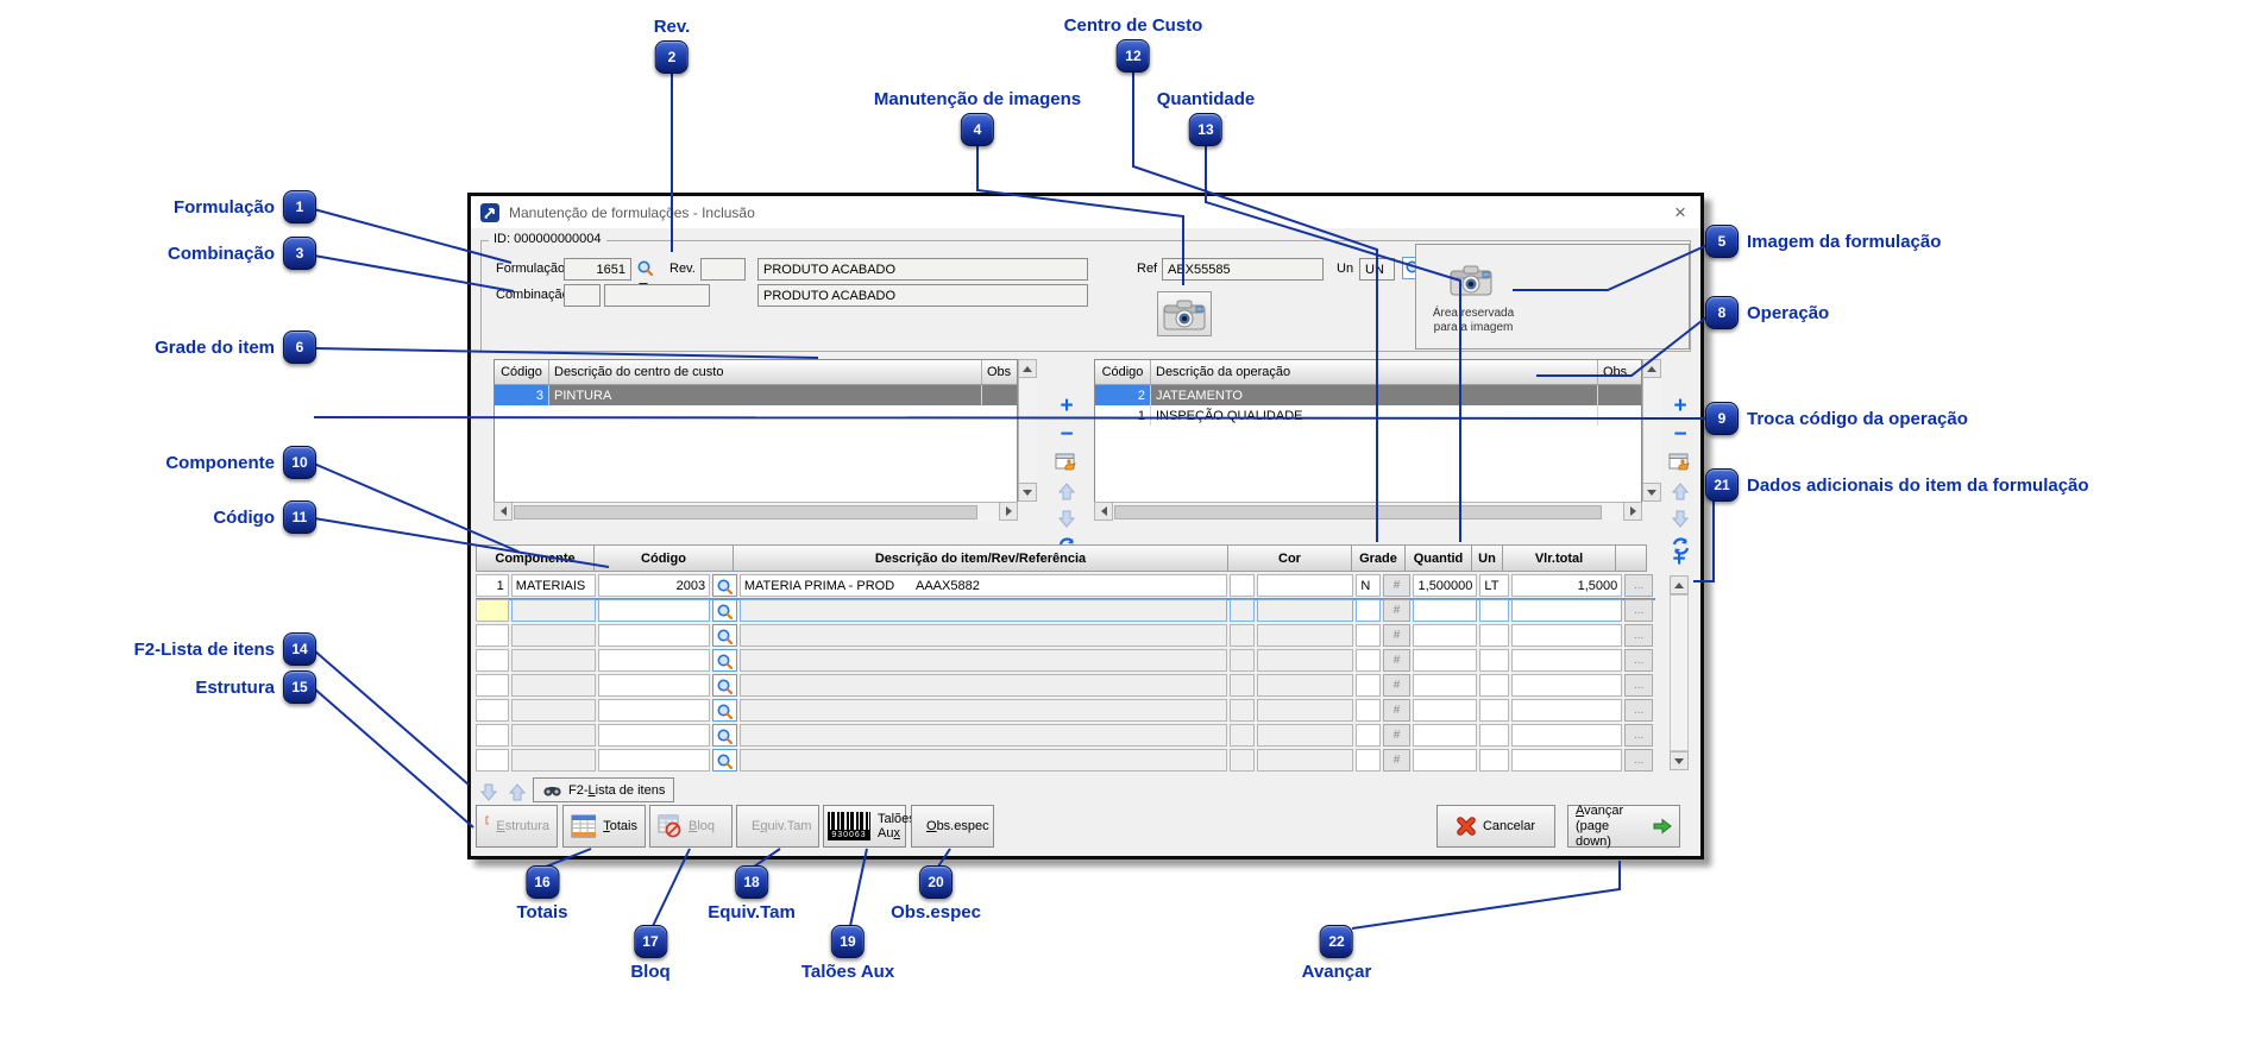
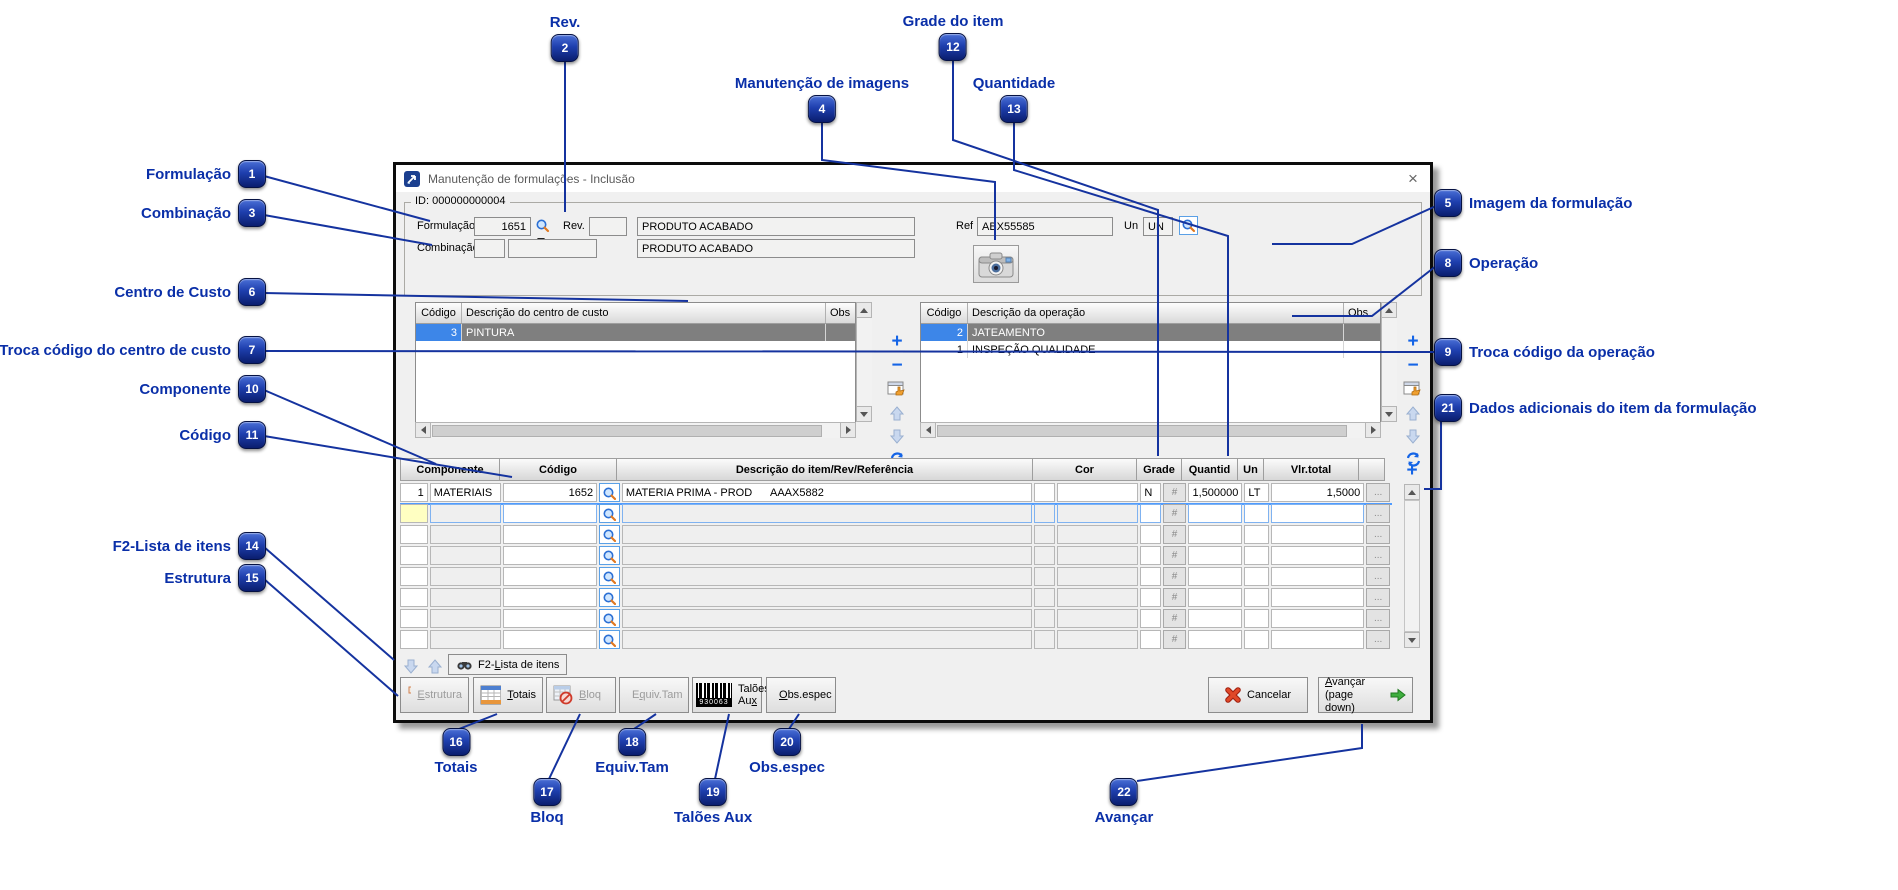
  Manutenção de formulações - Inclusão
  ×
  ID: 000000000004
  Formulação
  1651
  Rev.
  PRODUTO ACABADO
  Ref
  ABX55585
  Un
  UN
  Combinaçã
  PRODUTO ACABADO
- Área reservada
- para a imagem
  Código
  Descrição do centro de custo
  Obs
  3
  PINTURA
  +
  −
  Código
  Descrição da operação
  Obs
  2
  JATEAMENTO
  1
  INSPEÇÃO QUALIDADE
  +
  −
  Componte
  Código
  Descrição do item/Rev/Referência
  Cor
  Grade
  Quantid
  Un
  Vlr.total
  1
  MATERIAIS
- 2003
+ 1652
  MATERIA PRIMA - PROD
  AAAX5882
  N
  #
  1,500000
  LT
  1,5000
  ...
  #
  ...
  #
  ...
  #
  ...
  #
  ...
  #
  ...
  #
  ...
  #
  ...
  +
  F2-Lista de itens
  Estrutura
  Totais
  Bloq
  Equiv.Tam
  Talõe Aux
  Obs.espec
  Cancelar
  Avançar
  (page down)
  Formulação
  1
  Rev.
  2
  Combinação
  3
  Manutenção de imagens
  4
  5
  Imagem da formulação
- Grade do item
+ Centro de Custo
  6
+ Troca código do centro de custo
+ 7
  8
  Operação
  9
  Troca código da operação
  Componente
  10
  Código
  11
- Centro de Custo
+ Grade do item
  12
  Quantidade
  13
  F2-Lista de itens
  14
  Estrutura
  15
  16
  Totais
  17
  Bloq
  18
  Equiv.Tam
  19
  Talões Aux
  20
  Obs.espec
  21
  Dados adicionais do item da formulação
  22
  Avançar
